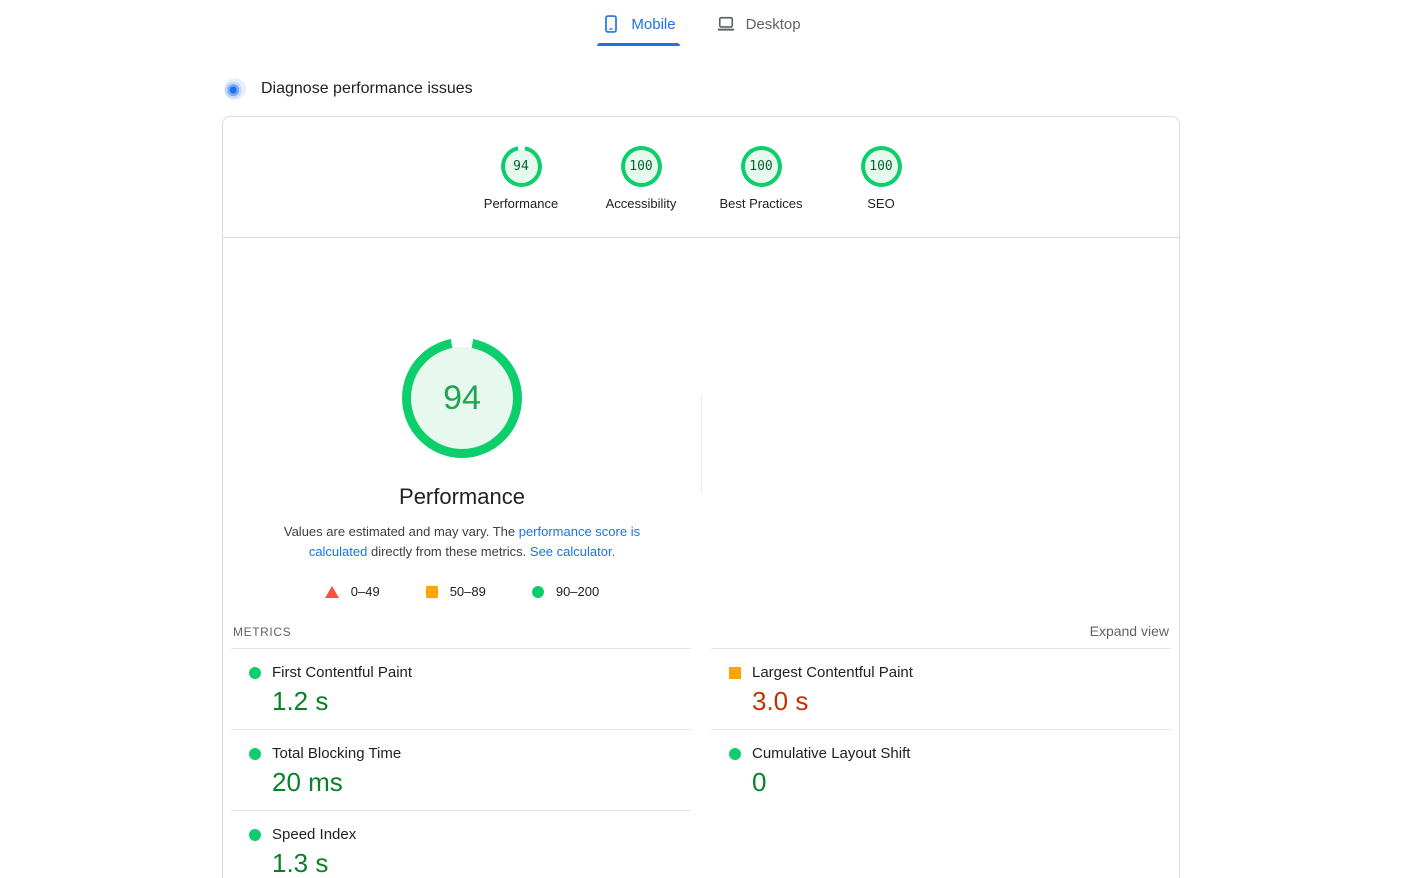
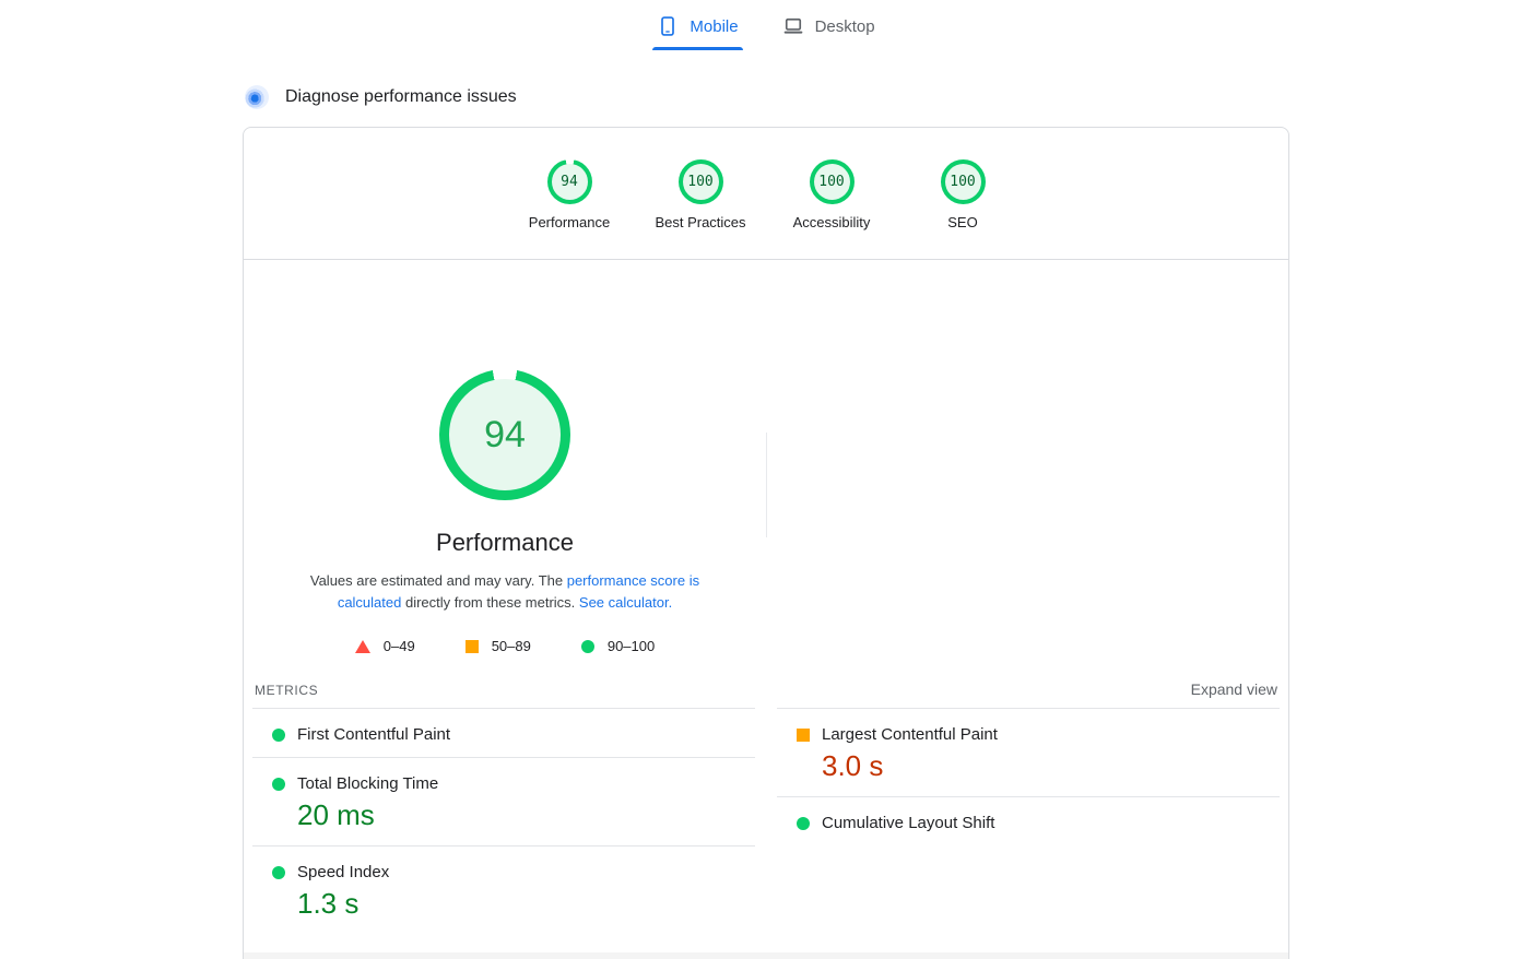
  Mobile
  Desktop
  Diagnose performance issues
  94
  Performance
  100
- Accessibility
+ Best Practices
  100
- Best Practices
+ Accessibility
  100
  SEO
  94
  Performance
  Values are estimated and may vary. The performance score is calculated directly from these metrics. See calculator.
  0–49
  50–89
- 90–200
+ 90–100
  METRICS
  Expand view
  First Contentful Paint
- 1.2 s
  Total Blocking Time
  20 ms
  Speed Index
  1.3 s
  Largest Contentful Paint
  3.0 s
  Cumulative Layout Shift
- 0
